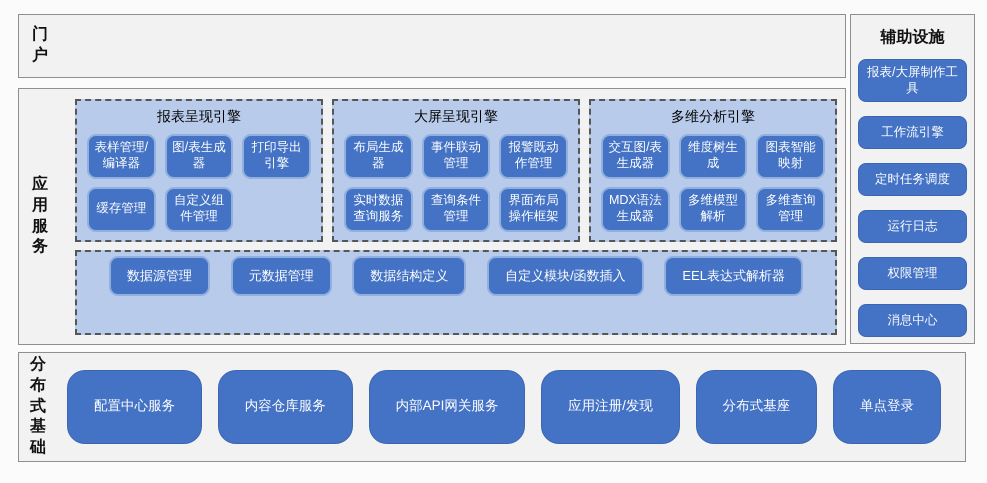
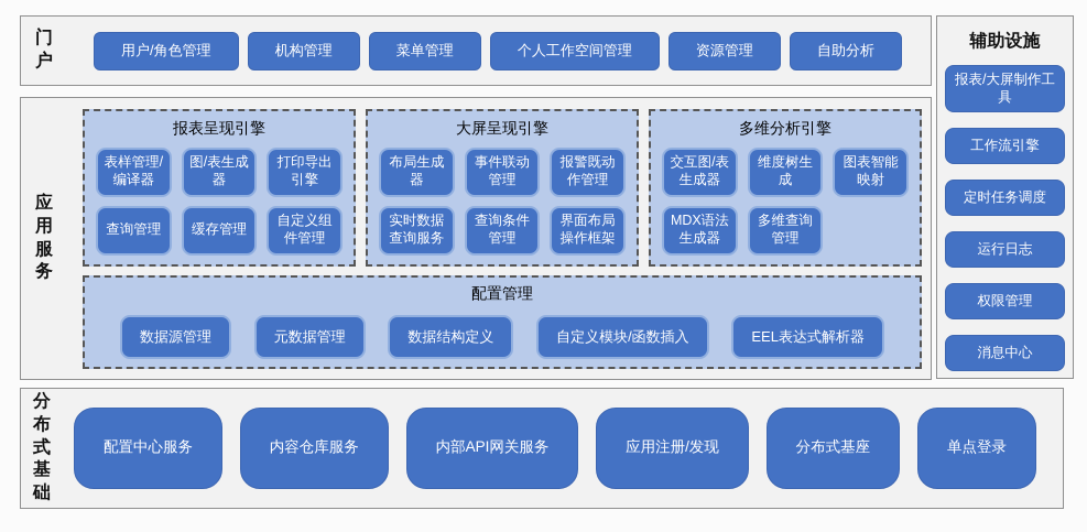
  门户
+ 用户/角色管理
+ 机构管理
+ 菜单管理
+ 个人工作空间管理
+ 资源管理
+ 自助分析
  应用服务
  报表呈现引擎
  表样管理/编译器
  图/表生成器
  打印导出引擎
+ 查询管理
  缓存管理
  自定义组件管理
  大屏呈现引擎
  布局生成器
  事件联动管理
  报警既动作管理
  实时数据查询服务
  查询条件管理
  界面布局操作框架
  多维分析引擎
  交互图/表生成器
  维度树生成
  图表智能映射
  MDX语法生成器
- 多维模型解析
  多维查询管理
+ 配置管理
  数据源管理
  元数据管理
  数据结构定义
  自定义模块/函数插入
  EEL表达式解析器
  分布式基础
  配置中心服务
  内容仓库服务
  内部API网关服务
  应用注册/发现
  分布式基座
  单点登录
  辅助设施
  报表/大屏制作工具
  工作流引擎
  定时任务调度
  运行日志
  权限管理
  消息中心
